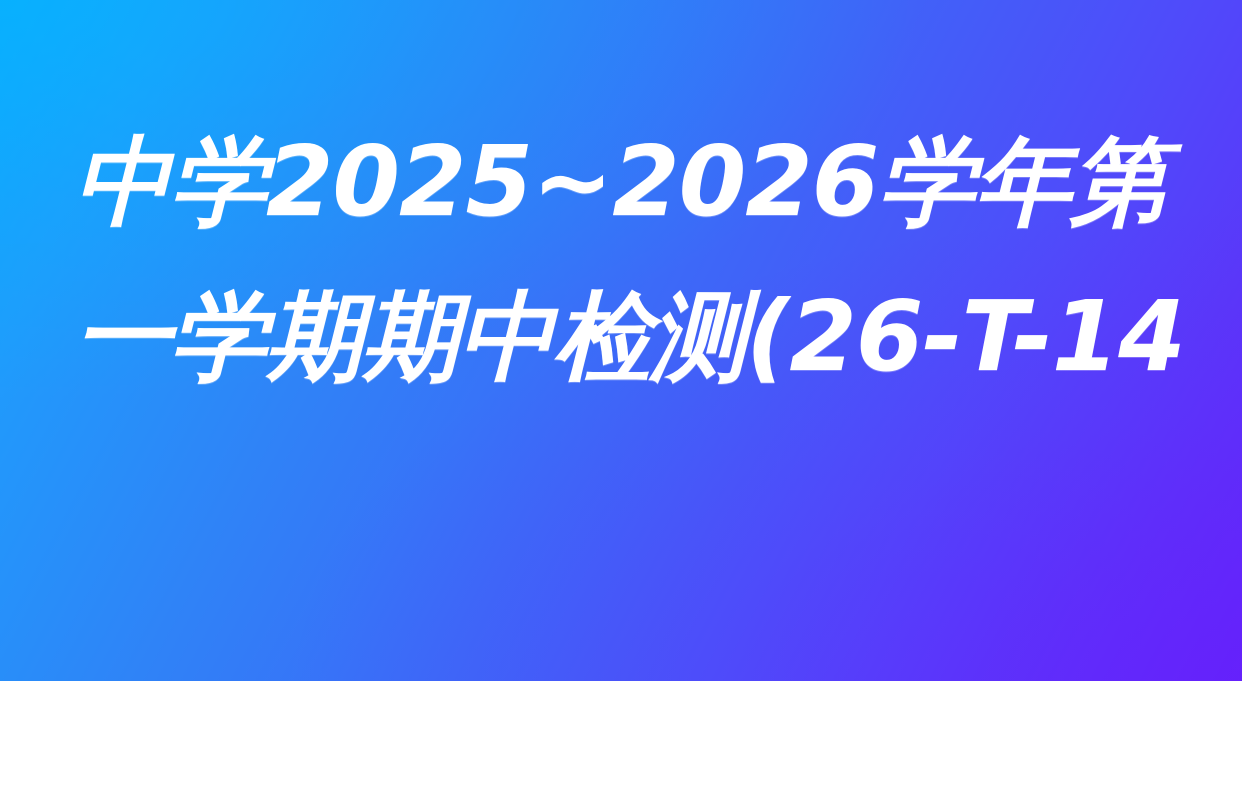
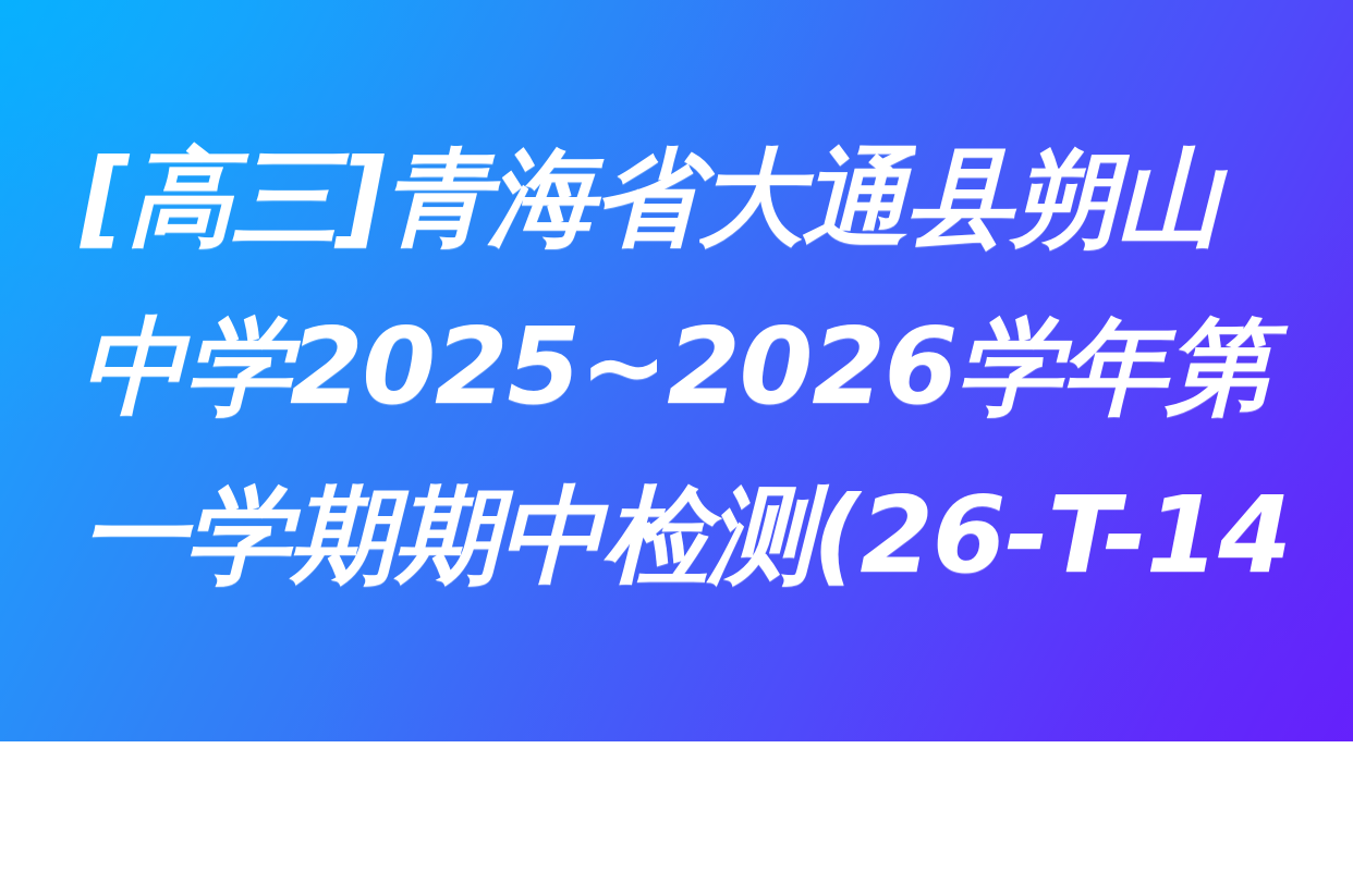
+ [高三]青海省大通县朔山
  中学2025~2026学年第
  一学期期中检测(26-T-14
